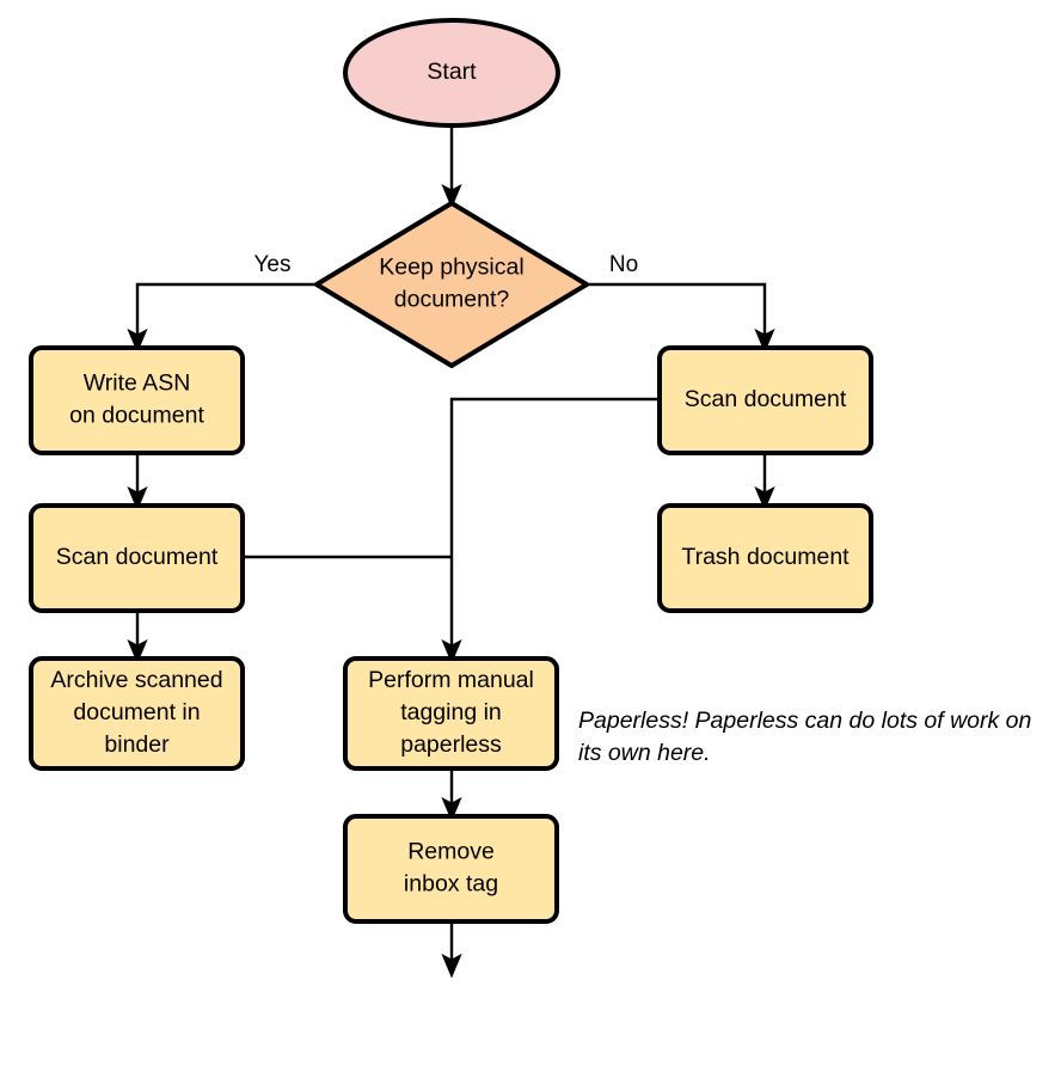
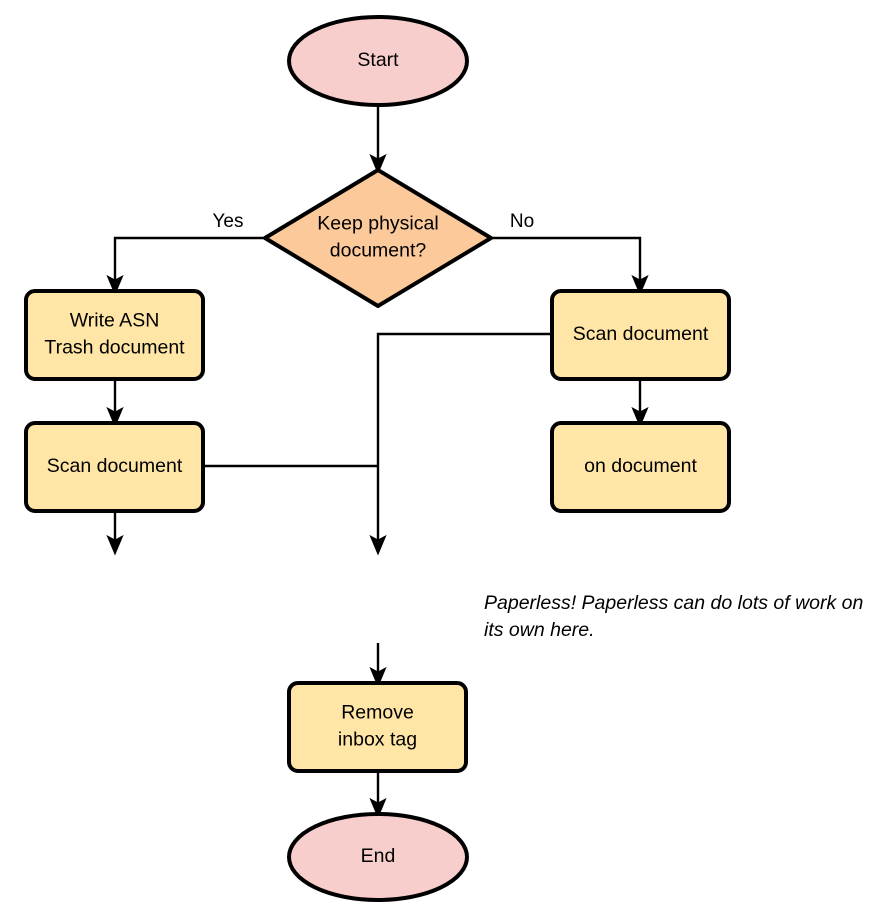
  Yes
  No
  Start
  Keep physical
  document?
  Write ASN
- on document
+ Trash document
  Scan document
- Archive scanned
- document in
- binder
  Scan document
- Trash document
+ on document
- Perform manual
- tagging in
- paperless
  Remove
  inbox tag
+ End
  Paperless! Paperless can do lots of work on
  its own here.
